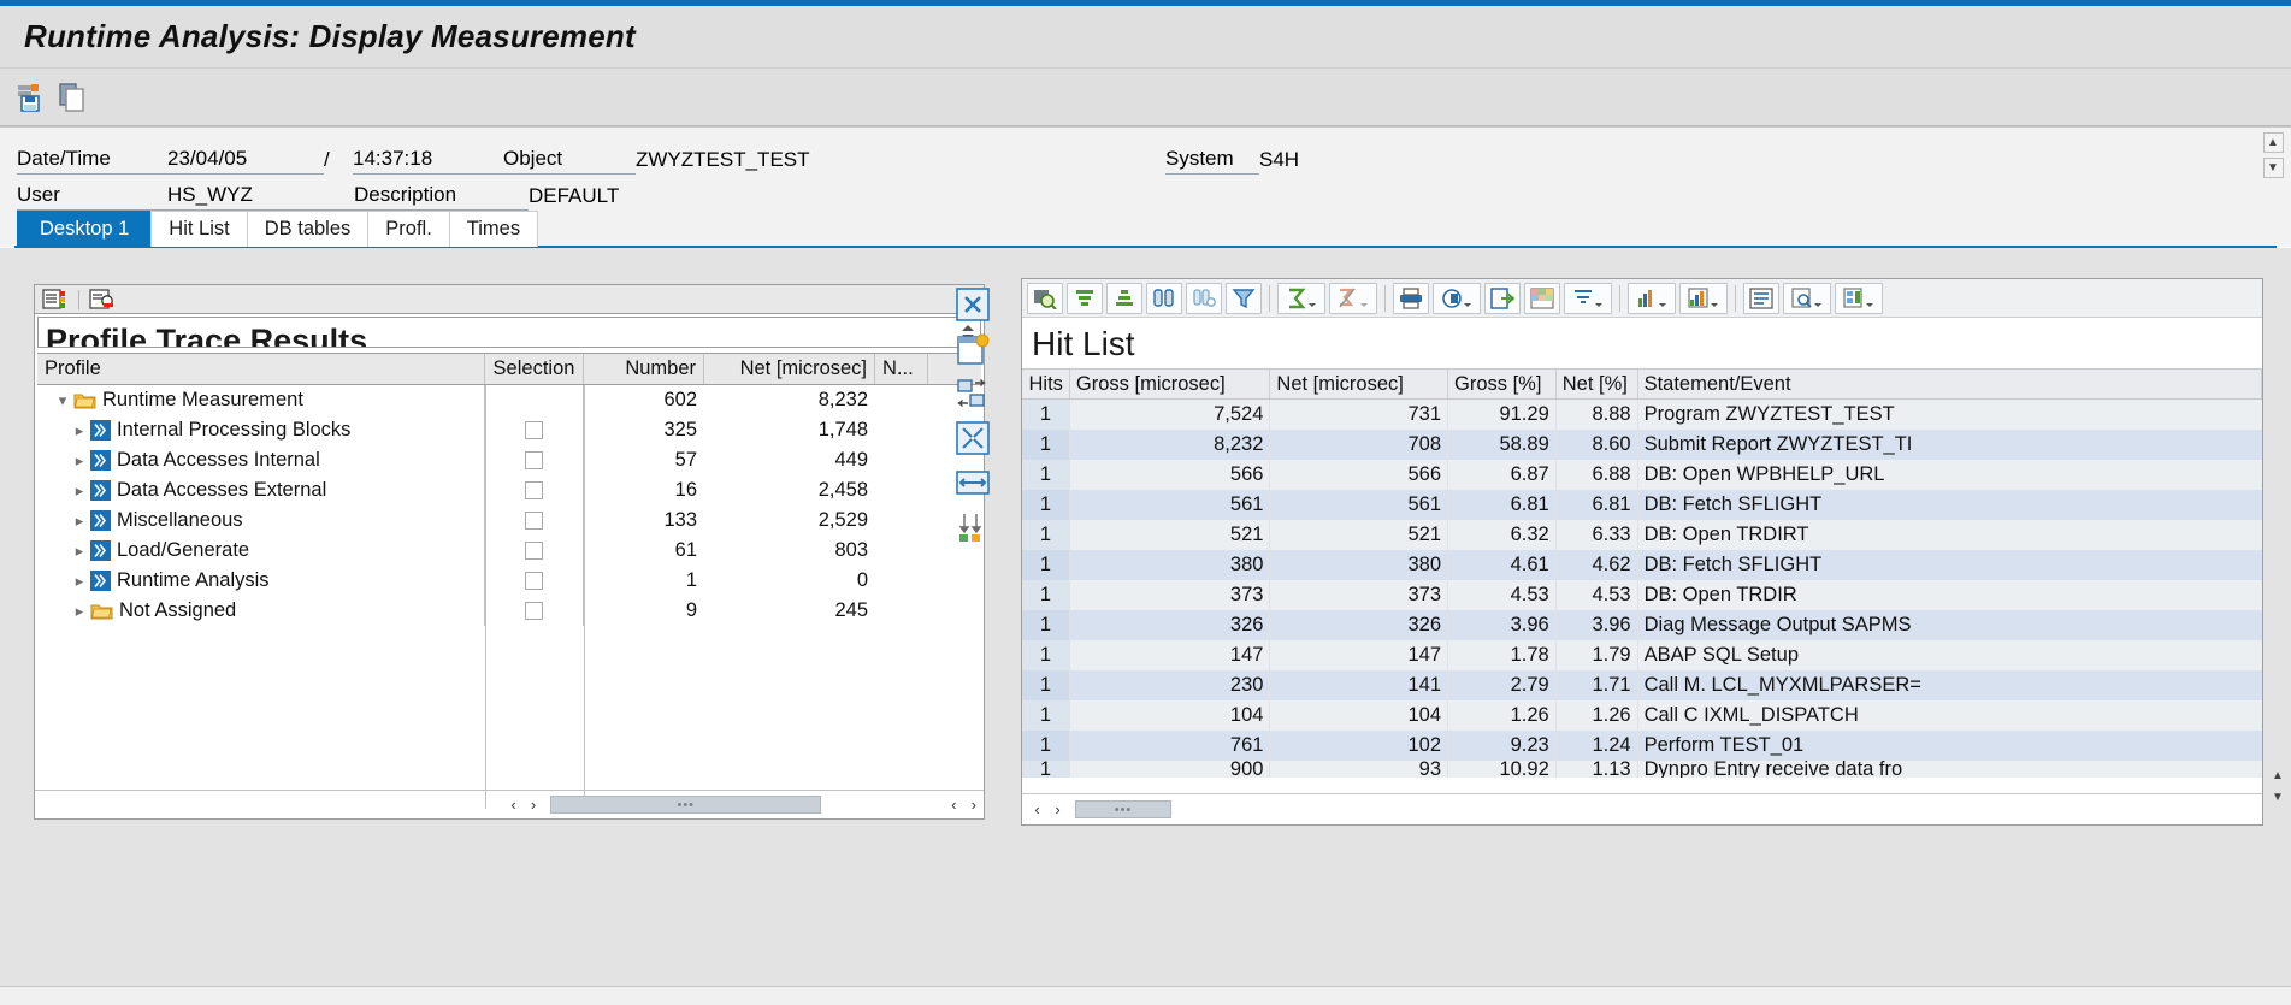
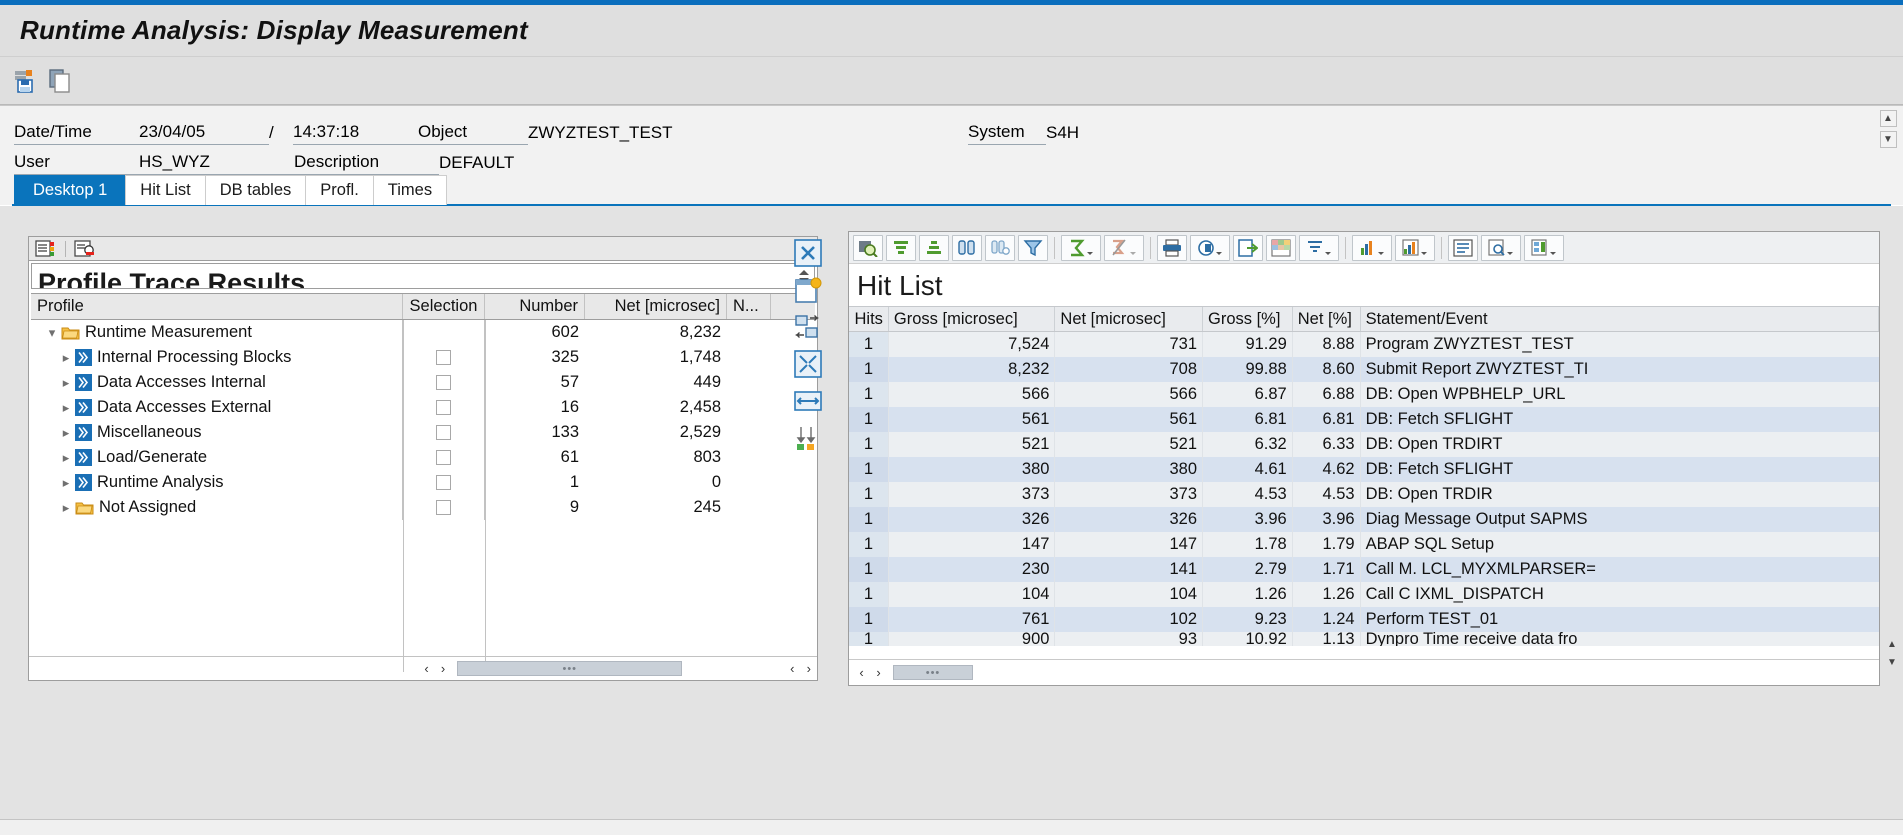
  Runtime Analysis: Display Measurement
  Date/Time
  23/04/05
  /
  14:37:18
  Object
  ZWYZTEST_TEST
  System
  S4H
  User
  HS_WYZ
  Description
  DEFAULT
  ▲
  ▼
  Desktop 1
  Hit List
  DB tables
  Profl.
  Times
  Profile Trace Results
  Profile
  Selection
  Number
  Net [microsec]
  N...
  ▾
  Runtime Measurement
  602
  8,232
  ▸
  Internal Processing Blocks
  325
  1,748
  ▸
  Data Accesses Internal
  57
  449
  ▸
  Data Accesses External
  16
  2,458
  ▸
  Miscellaneous
  133
  2,529
  ▸
  Load/Generate
  61
  803
  ▸
  Runtime Analysis
  1
  0
  ▸
  Not Assigned
  9
  245
  ‹
  ›
  •••
  ‹
  ›
  Hit List
  Hits
  Gross [microsec]
  Net [microsec]
  Gross [%]
  Net [%]
  Statement/Event
  1
  7,524
  731
  91.29
  8.88
  Program ZWYZTEST_TEST
  1
  8,232
  708
- 58.89
+ 99.88
  8.60
  Submit Report ZWYZTEST_TI
  1
  566
  566
  6.87
  6.88
  DB: Open WPBHELP_URL
  1
  561
  561
  6.81
  6.81
  DB: Fetch SFLIGHT
  1
  521
  521
  6.32
  6.33
  DB: Open TRDIRT
  1
  380
  380
  4.61
  4.62
  DB: Fetch SFLIGHT
  1
  373
  373
  4.53
  4.53
  DB: Open TRDIR
  1
  326
  326
  3.96
  3.96
  Diag Message Output SAPMS
  1
  147
  147
  1.78
  1.79
  ABAP SQL Setup
  1
  230
  141
  2.79
  1.71
  Call M. LCL_MYXMLPARSER=
  1
  104
  104
  1.26
  1.26
  Call C IXML_DISPATCH
  1
  761
  102
  9.23
  1.24
  Perform TEST_01
  1
  900
  93
  10.92
  1.13
- Dynpro Entry receive data fro
+ Dynpro Time receive data fro
  ‹
  ›
  •••
  ▲
  ▼
